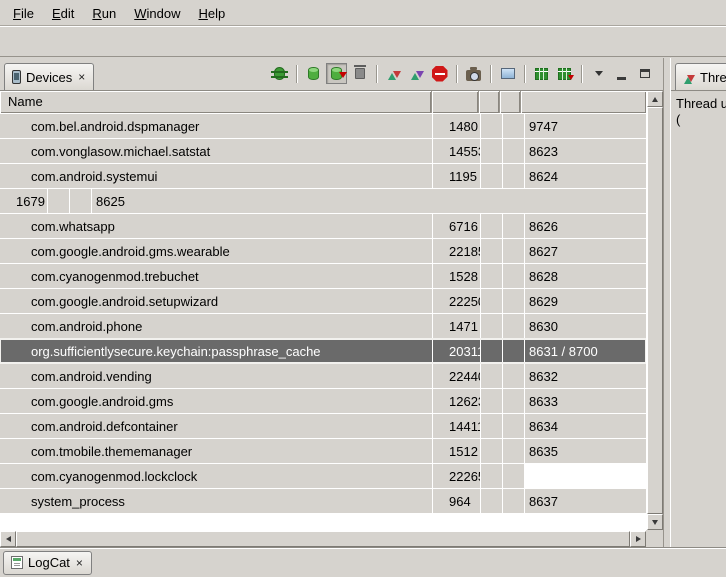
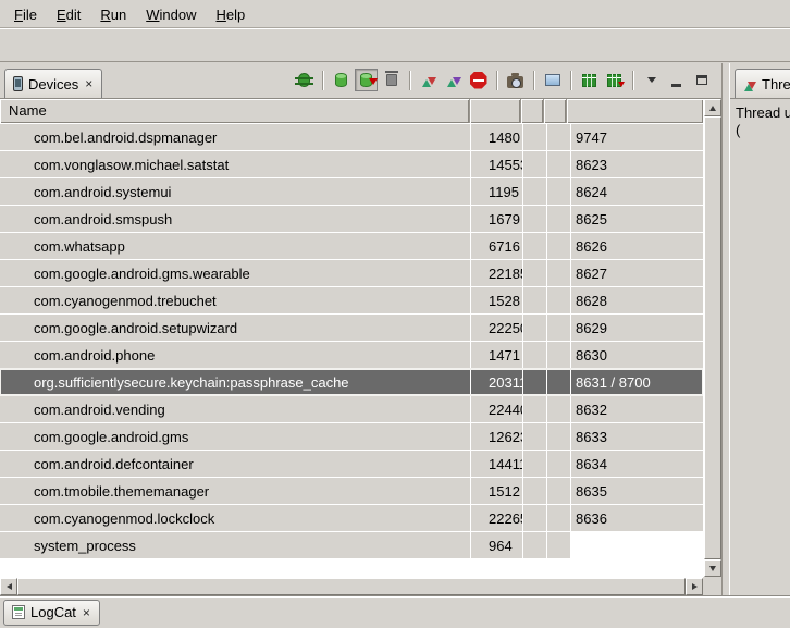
  File Edit Run Window Help
  Devices
  ×
  Name
  com.bel.android.dspmanager
  1480
  9747
  com.vonglasow.michael.satstat
  1455
  8623
  com.android.systemui
  1195
  8624
+ com.android.smspush
  1679
  8625
  com.whatsapp
  6716
  8626
  com.google.android.gms.wearable
  2218
  8627
  com.cyanogenmod.trebuchet
  1528
  8628
  com.google.android.setupwizard
  2225
  8629
  com.android.phone
  1471
  8630
  org.sufficientlysecure.keychain:passphrase_cache
  2031
  8631 / 8700
  com.android.vending
  2244
  8632
  com.google.android.gms
  1262
  8633
  com.android.defcontainer
  1441
  8634
  com.tmobile.thememanager
  1512
  8635
  com.cyanogenmod.lockclock
  2226
+ 8636
  system_process
  964
- 8637
  Thread u
  (
  LogCat
  ×
